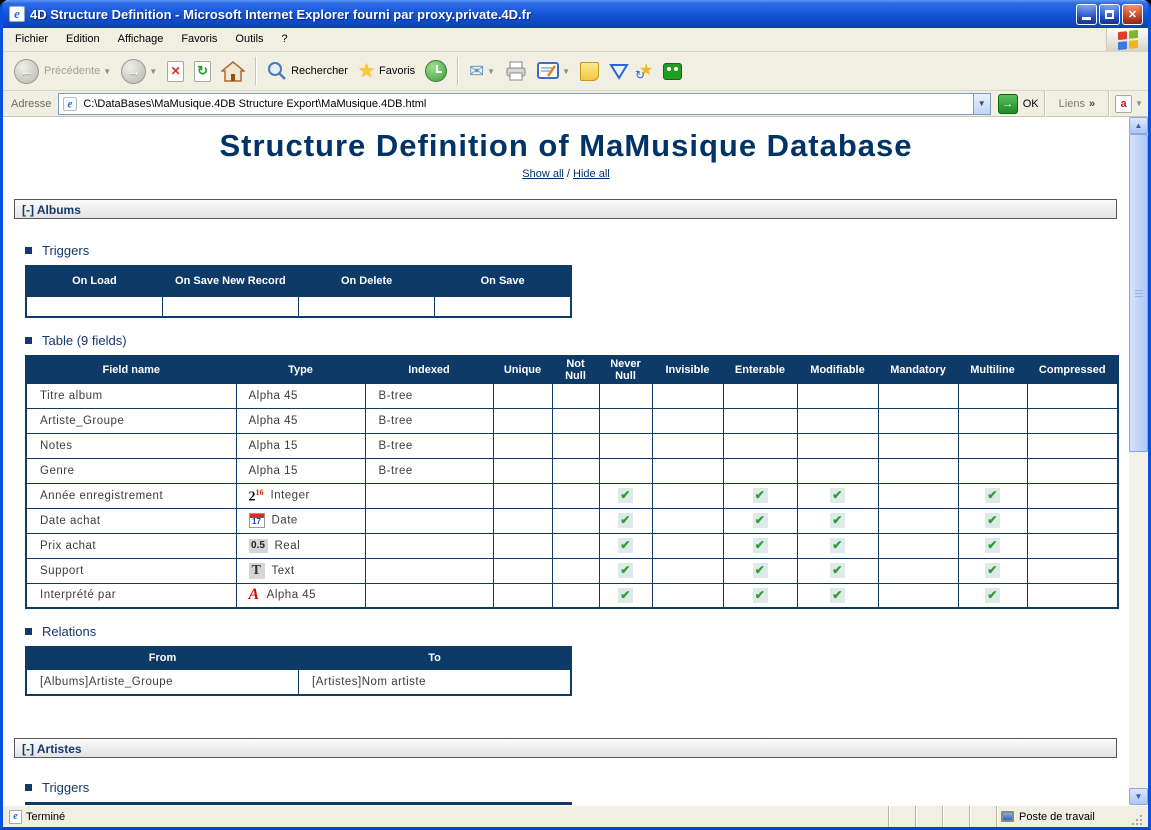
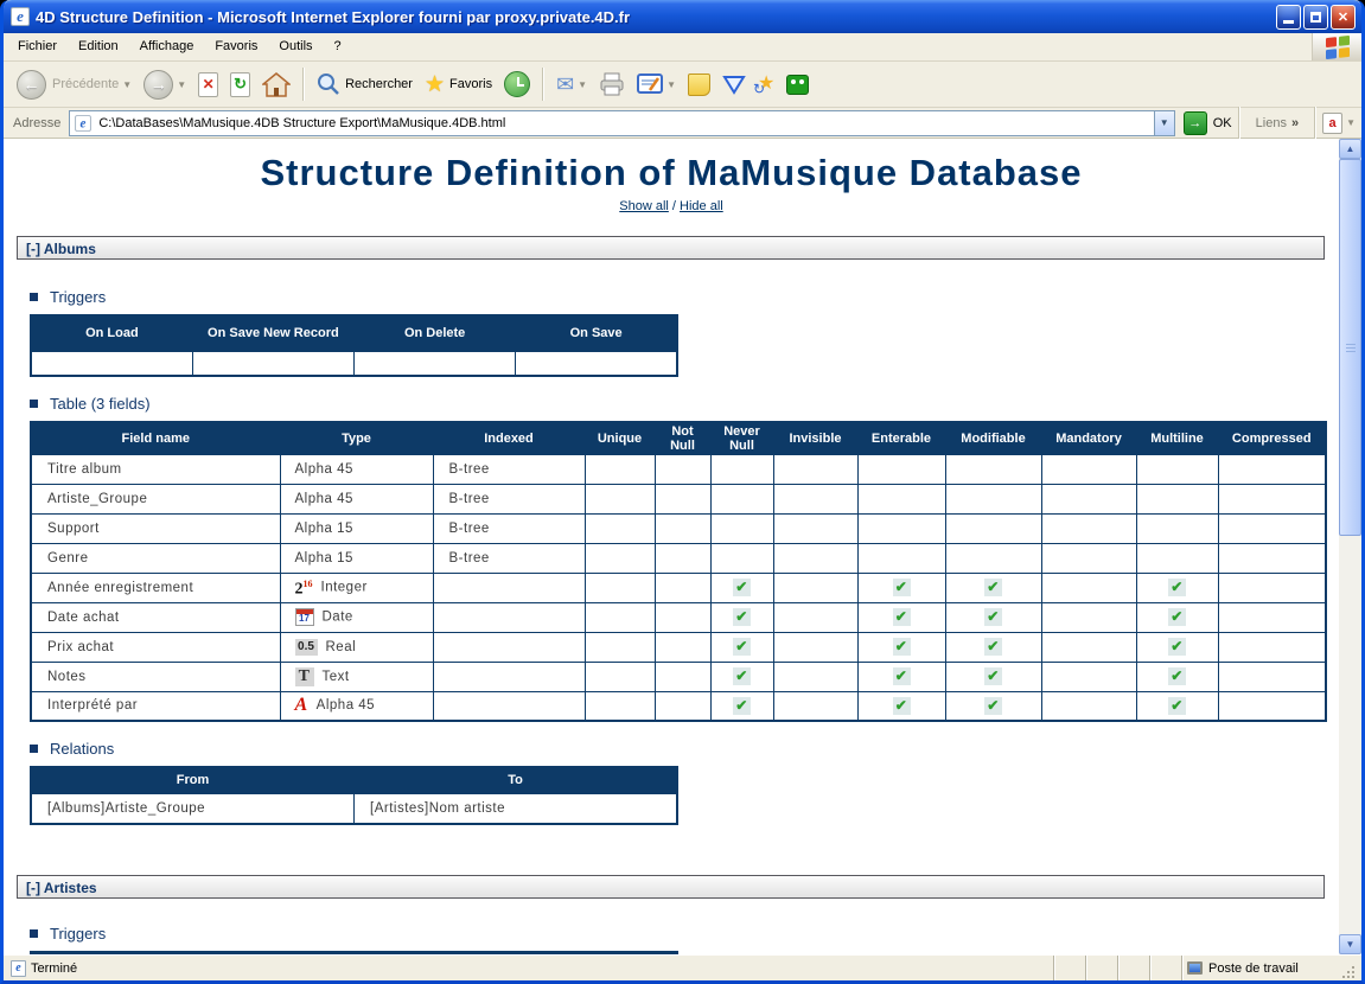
  e
  4D Structure Definition - Microsoft Internet Explorer fourni par proxy.private.4D.fr
  ✕
  Fichier
  Edition
  Affichage
  Favoris
  Outils
  ?
  ←
  Précédente
  ▼
  →
  ▼
  ✕
  ↻
  Rechercher
  ★
  Favoris
  ✉
  ▼
  ▼
  ★
  Adresse
  e
  C:\DataBases\MaMusique.4DB Structure Export\MaMusique.4DB.html
  ▼
  →
  OK
  Liens
  »
  a
  ▼
  Structure Definition of MaMusique Database
  Show all / Hide all
  [-] Albums
  Triggers
  On Load	On Save New Record	On Delete	On Save
- Table (9 fields)
+ Table (3 fields)
  Field name	Type	Indexed	Unique	Not Null	Never Null	Invisible	Enterable	Modifiable	Mandatory	Multiline	Compressed
  Titre album	Alpha 45	B-tree
  Artiste_Groupe	Alpha 45	B-tree
- Notes	Alpha 15	B-tree
+ Support	Alpha 15	B-tree
  Genre	Alpha 15	B-tree
  Année enregistrement	216 Integer				✔		✔	✔		✔
  Date achat	17 Date				✔		✔	✔		✔
  Prix achat	0.5 Real				✔		✔	✔		✔
- Support	T Text				✔		✔	✔		✔
+ Notes	T Text				✔		✔	✔		✔
  Interprété par	A Alpha 45				✔		✔	✔		✔
  Relations
  From	To
  [Albums]Artiste_Groupe	[Artistes]Nom artiste
  [-] Artistes
  Triggers
  ▲
  ▼
  e
  Terminé
  Poste de travail
